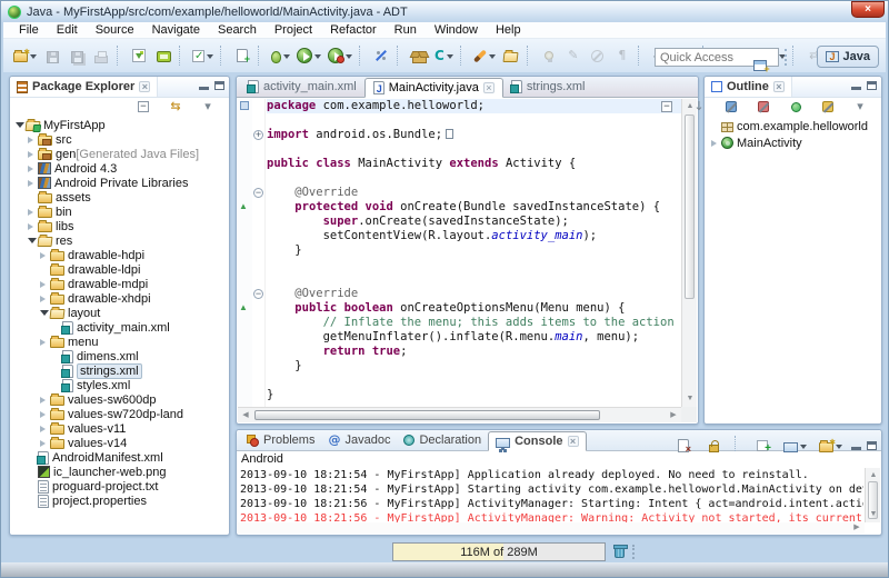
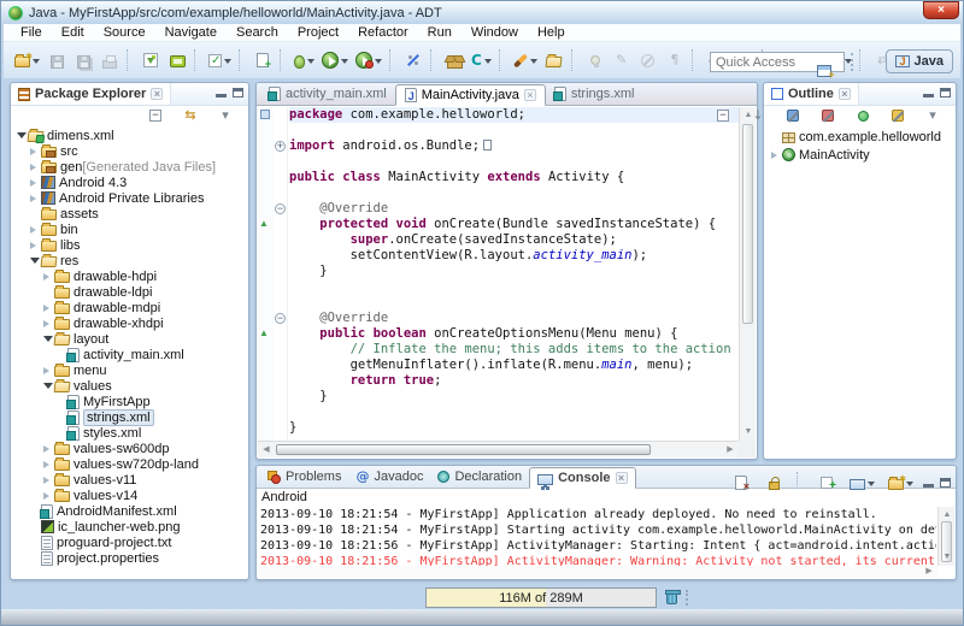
  Java - MyFirstApp/src/com/example/helloworld/MainActivity.java - ADT
  ×
  File
  Edit
  Source
  Navigate
  Search
  Project
  Refactor
  Run
  Window
  Help
  C
  ✎
  ¶
  ⇄
  Quick Access
  Java
  Package Explorer
  ×
  −
  ⇆
  ▾
- MyFirstApp
+ dimens.xml
  src
  gen
  [Generated Java Files]
  Android 4.3
  Android Private Libraries
  assets
  bin
  libs
  res
  drawable-hdpi
  drawable-ldpi
  drawable-mdpi
  drawable-xhdpi
  layout
  activity_main.xml
  menu
+ values
- dimens.xml
+ MyFirstApp
  strings.xml
  styles.xml
  values-sw600dp
  values-sw720dp-land
  values-v11
  values-v14
  AndroidManifest.xml
  ic_launcher-web.png
  proguard-project.txt
  project.properties
  activity_main.xml
  MainActivity.java
  ×
  strings.xml
  ▲
  ▲
  +
  −
  −
  package com.example.helloworld;
  import android.os.Bundle;
  public class MainActivity extends Activity {
  @Override
  protected void onCreate(Bundle savedInstanceState) {
  super.onCreate(savedInstanceState);
  setContentView(R.layout.activity_main);
  }
  @Override
  public boolean onCreateOptionsMenu(Menu menu) {
  // Inflate the menu; this adds items to the action
  getMenuInflater().inflate(R.menu.main, menu);
  return true;
  }
  }
  Outline
  ×
  −
  ↓
  ▾
  com.example.helloworld
  MainActivity
  Problems
  @
  Javadoc
  Declaration
  Console
  ×
  Android
  2013-09-10 18:21:54 - MyFirstApp] Application already deployed. No need to reinstall.
  2013-09-10 18:21:54 - MyFirstApp] Starting activity com.example.helloworld.MainActivity on de
  2013-09-10 18:21:56 - MyFirstApp] ActivityManager: Starting: Intent { act=android.intent.acti
  2013-09-10 18:21:56 - MyFirstApp] ActivityManager: Warning: Activity not started, its current
  116M of 289M
